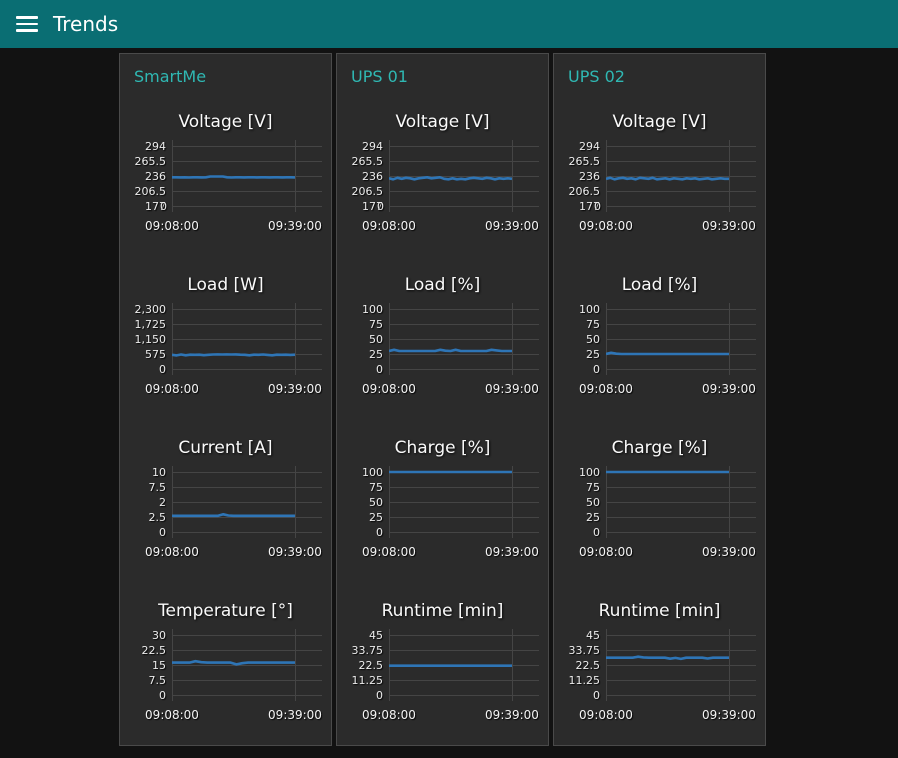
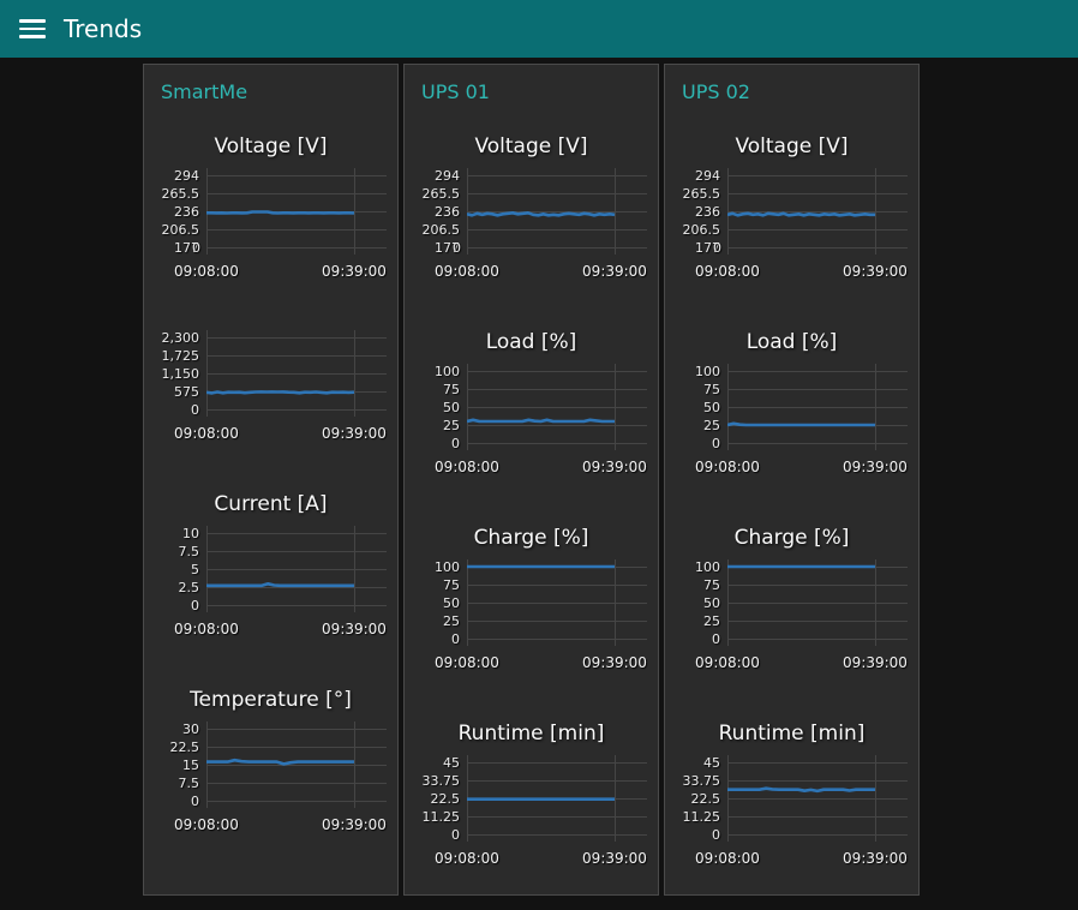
  Trends
  SmartMe
  Voltage [V]
  294
  265.5
  236
  206.5
  177
  0
  09:08:00
  09:39:00
- Load [W]
  2,300
  1,725
  1,150
  575
  0
  09:08:00
  09:39:00
  Current [A]
  10
  7.5
- 2
+ 5
  2.5
  0
  09:08:00
  09:39:00
  Temperature [°]
  30
  22.5
  15
  7.5
  0
  09:08:00
  09:39:00
  UPS 01
  Voltage [V]
  294
  265.5
  236
  206.5
  177
  0
  09:08:00
  09:39:00
  Load [%]
  100
  75
  50
  25
  0
  09:08:00
  09:39:00
  Charge [%]
  100
  75
  50
  25
  0
  09:08:00
  09:39:00
  Runtime [min]
  45
  33.75
  22.5
  11.25
  0
  09:08:00
  09:39:00
  UPS 02
  Voltage [V]
  294
  265.5
  236
  206.5
  177
  0
  09:08:00
  09:39:00
  Load [%]
  100
  75
  50
  25
  0
  09:08:00
  09:39:00
  Charge [%]
  100
  75
  50
  25
  0
  09:08:00
  09:39:00
  Runtime [min]
  45
  33.75
  22.5
  11.25
  0
  09:08:00
  09:39:00
